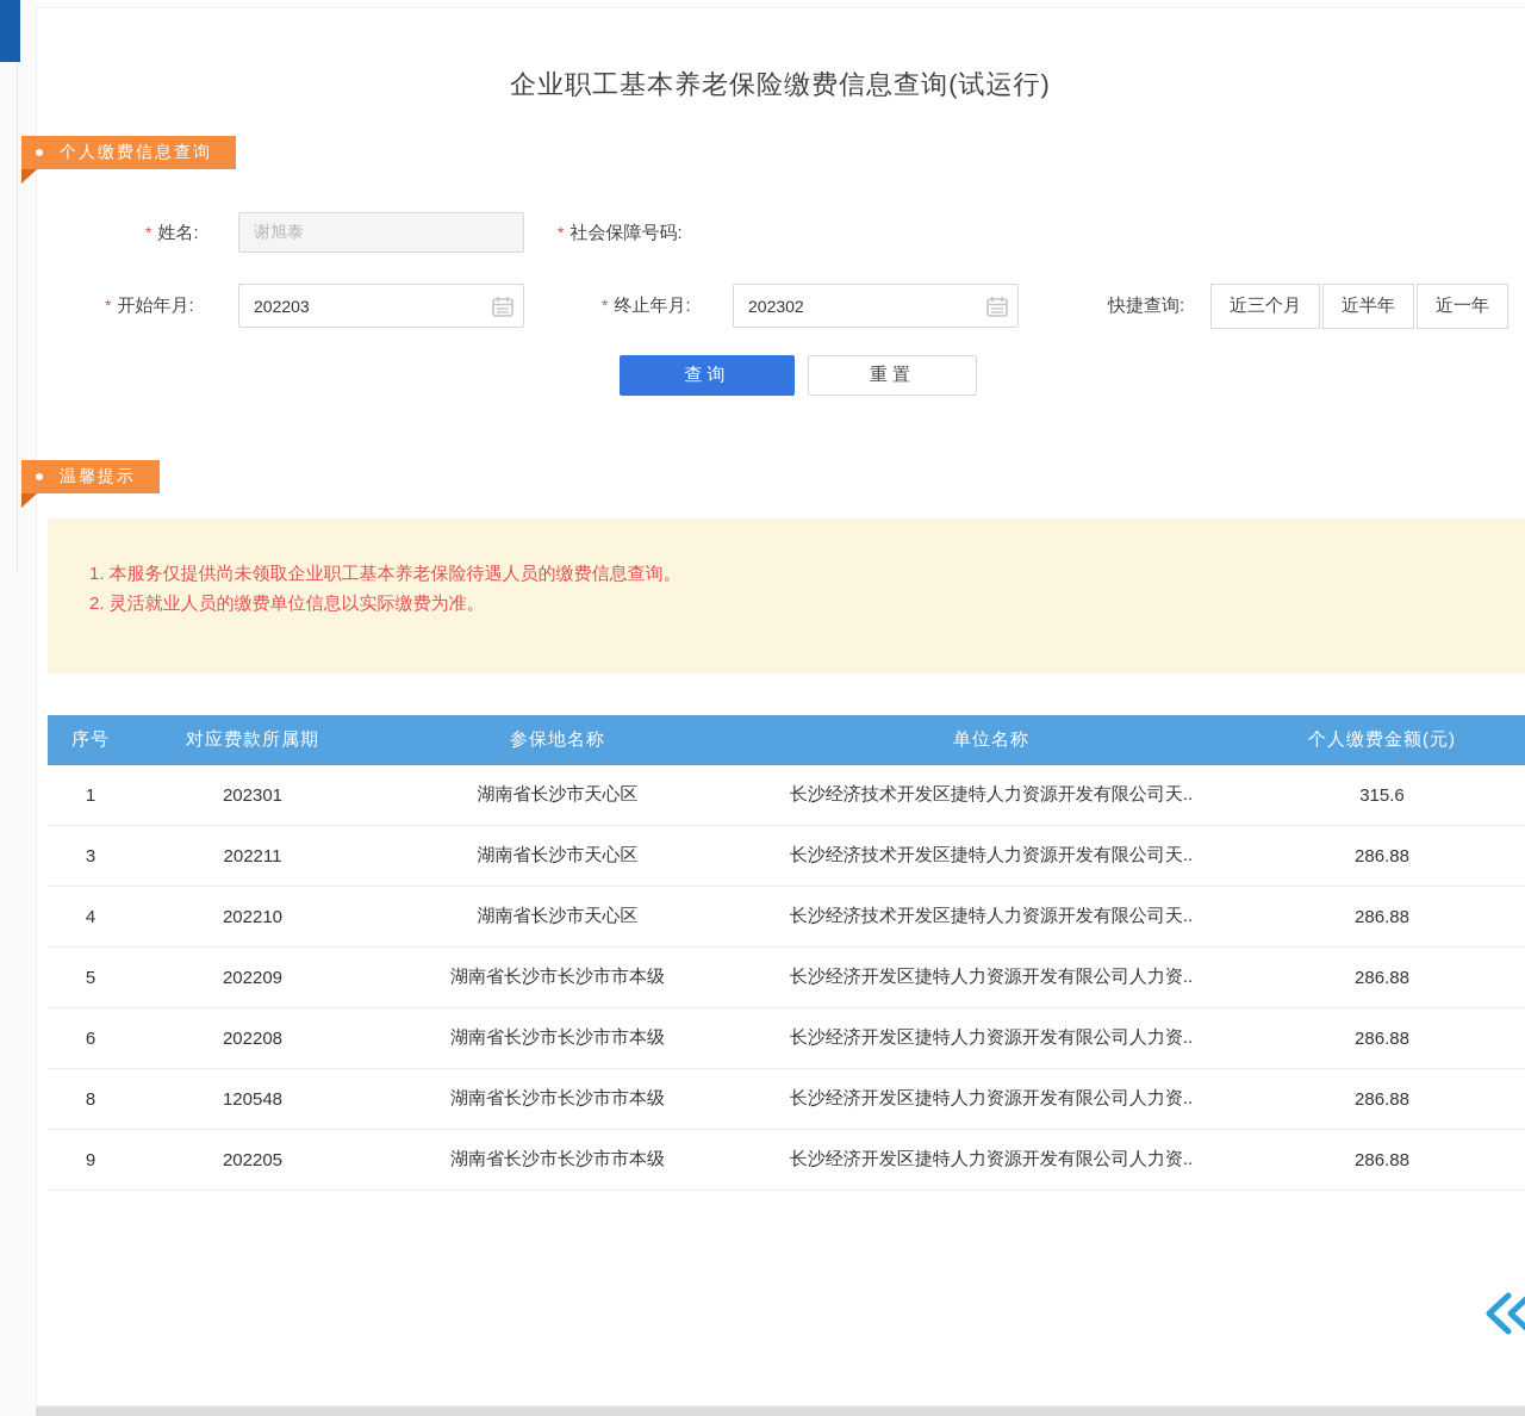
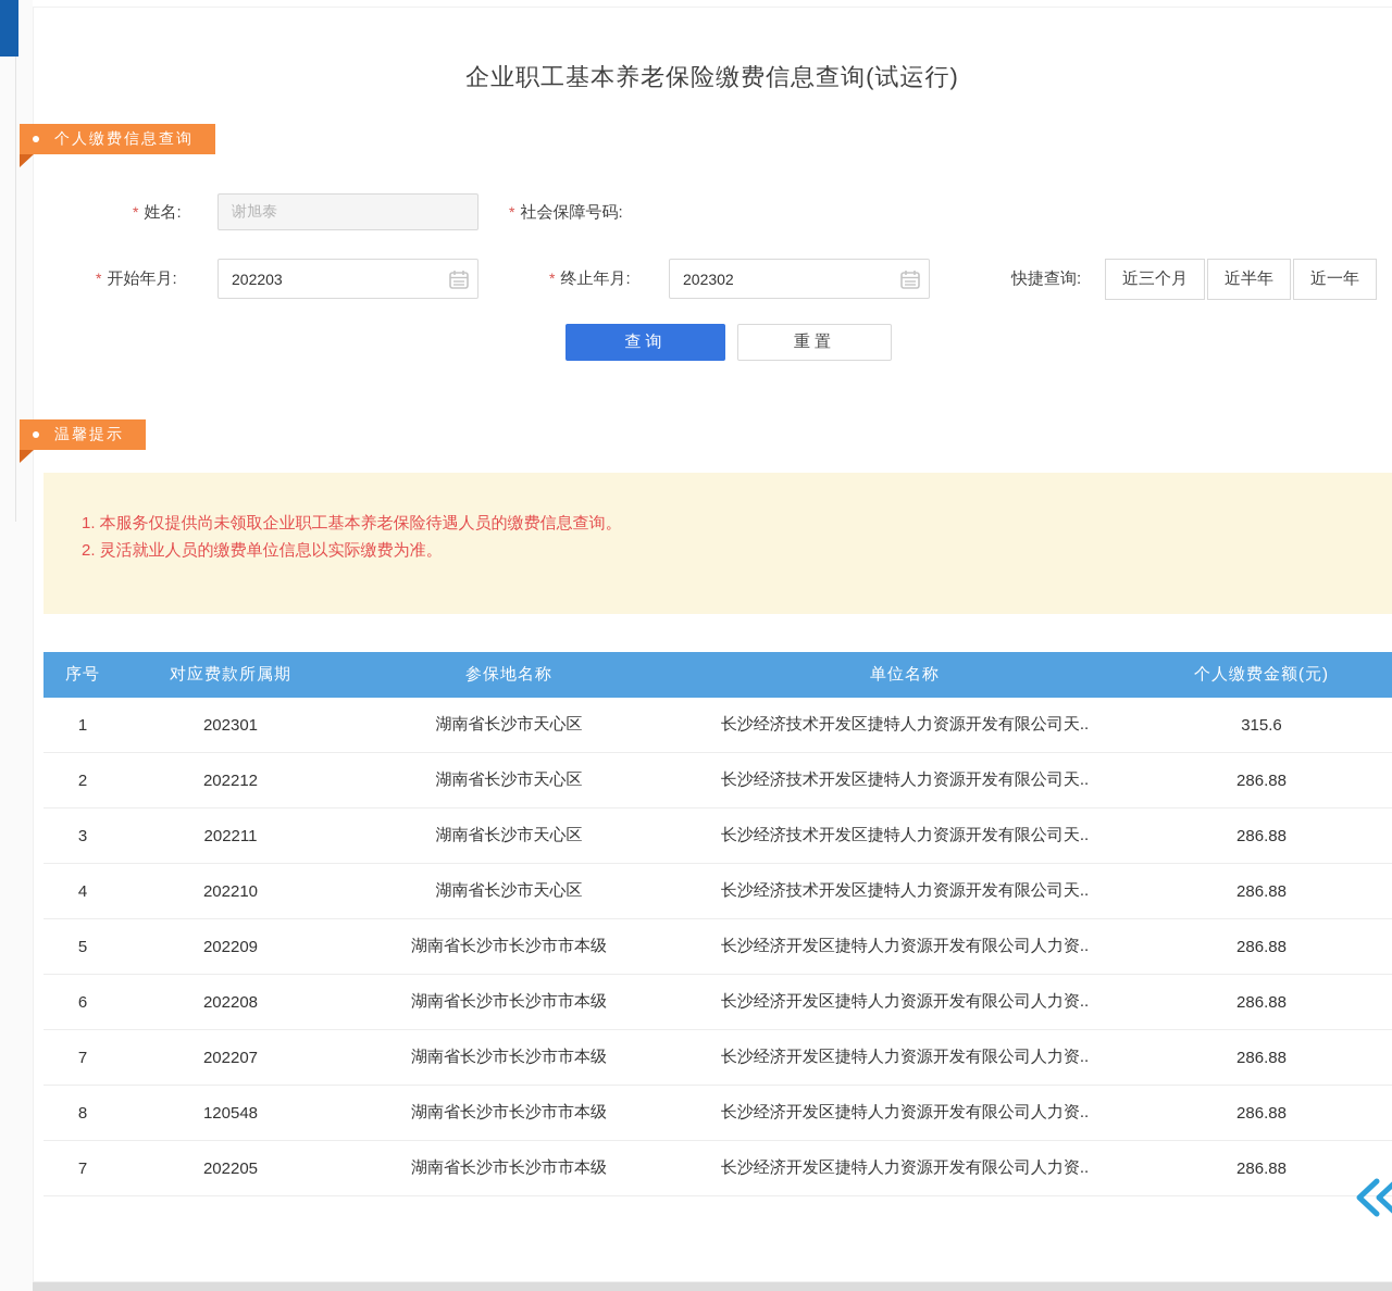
  企业职工基本养老保险缴费信息查询(试运行)
  个人缴费信息查询
  * 姓名:
  谢旭泰
  * 社会保障号码:
  * 开始年月:
  202203
  * 终止年月:
  202302
  快捷查询:
  近三个月
  近半年
  近一年
  查询
  重置
  温馨提示
  1. 本服务仅提供尚未领取企业职工基本养老保险待遇人员的缴费信息查询。
  2. 灵活就业人员的缴费单位信息以实际缴费为准。
  序号	对应费款所属期	参保地名称	单位名称	个人缴费金额(元)
  1	202301	湖南省长沙市天心区	长沙经济技术开发区捷特人力资源开发有限公司天..	315.6
+ 2	202212	湖南省长沙市天心区	长沙经济技术开发区捷特人力资源开发有限公司天..	286.88
  3	202211	湖南省长沙市天心区	长沙经济技术开发区捷特人力资源开发有限公司天..	286.88
  4	202210	湖南省长沙市天心区	长沙经济技术开发区捷特人力资源开发有限公司天..	286.88
  5	202209	湖南省长沙市长沙市市本级	长沙经济开发区捷特人力资源开发有限公司人力资..	286.88
  6	202208	湖南省长沙市长沙市市本级	长沙经济开发区捷特人力资源开发有限公司人力资..	286.88
+ 7	202207	湖南省长沙市长沙市市本级	长沙经济开发区捷特人力资源开发有限公司人力资..	286.88
  8	120548	湖南省长沙市长沙市市本级	长沙经济开发区捷特人力资源开发有限公司人力资..	286.88
- 9	202205	湖南省长沙市长沙市市本级	长沙经济开发区捷特人力资源开发有限公司人力资..	286.88
+ 7	202205	湖南省长沙市长沙市市本级	长沙经济开发区捷特人力资源开发有限公司人力资..	286.88
